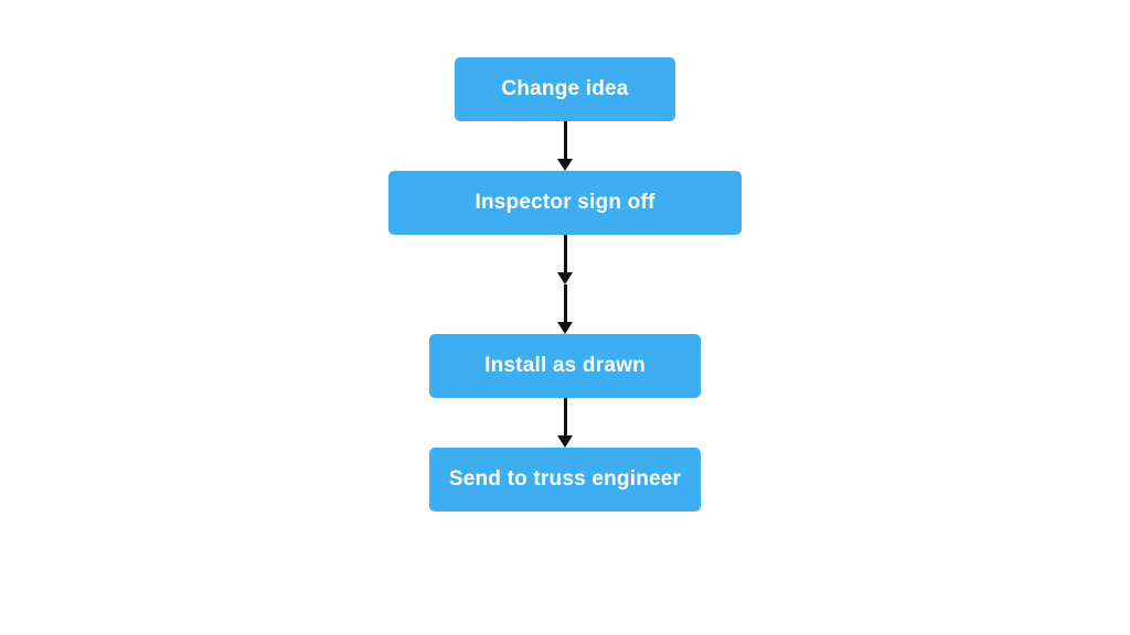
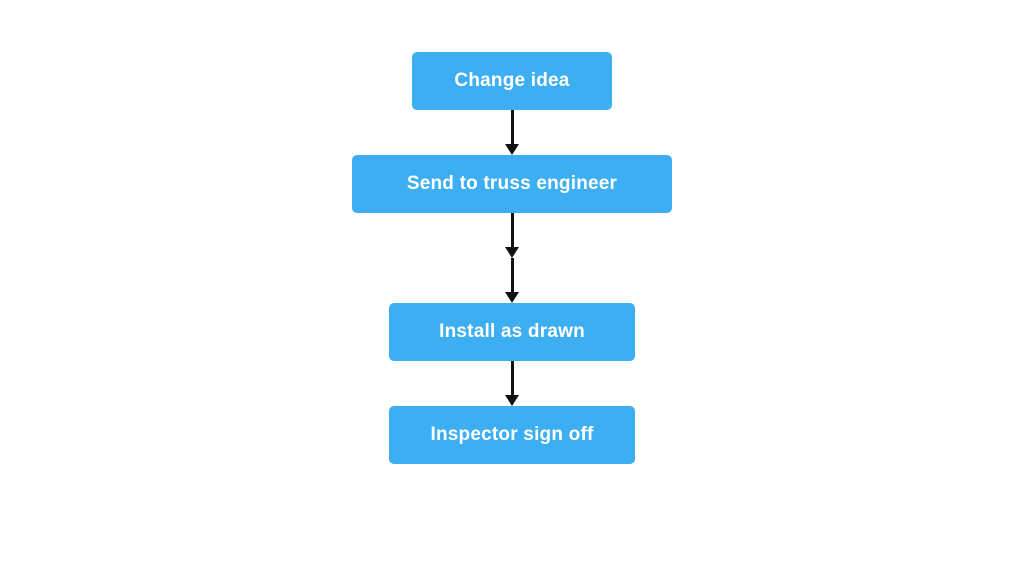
  Change idea
- Inspector sign off
+ Send to truss engineer
  Install as drawn
- Send to truss engineer
+ Inspector sign off
